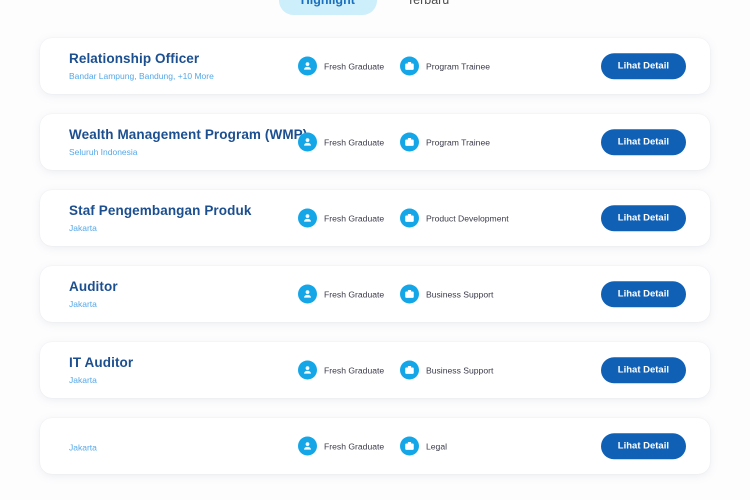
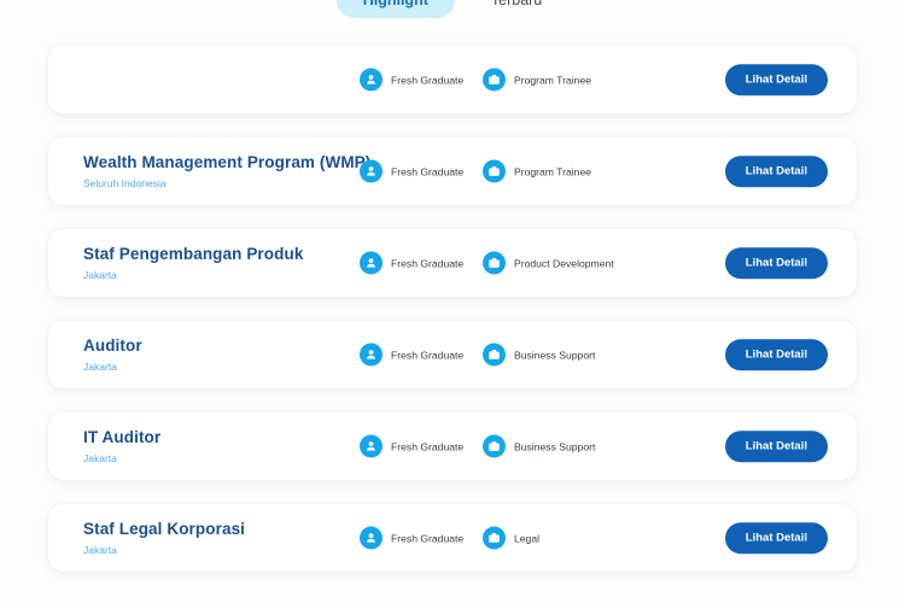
  Highlight
  Terbaru
- Relationship Officer
- Bandar Lampung, Bandung, +10 More
  Fresh Graduate
  Program Trainee
  Lihat Detail
  Wealth Management Program (WMP
  Seluruh Indonesia
  Fresh Graduate
  Program Trainee
  Lihat Detail
  Staf Pengembangan Produk
  Jakarta
  Fresh Graduate
  Product Development
  Lihat Detail
  Auditor
  Jakarta
  Fresh Graduate
  Business Support
  Lihat Detail
  IT Auditor
  Jakarta
  Fresh Graduate
  Business Support
  Lihat Detail
+ Staf Legal Korporasi
  Jakarta
  Fresh Graduate
  Legal
  Lihat Detail
